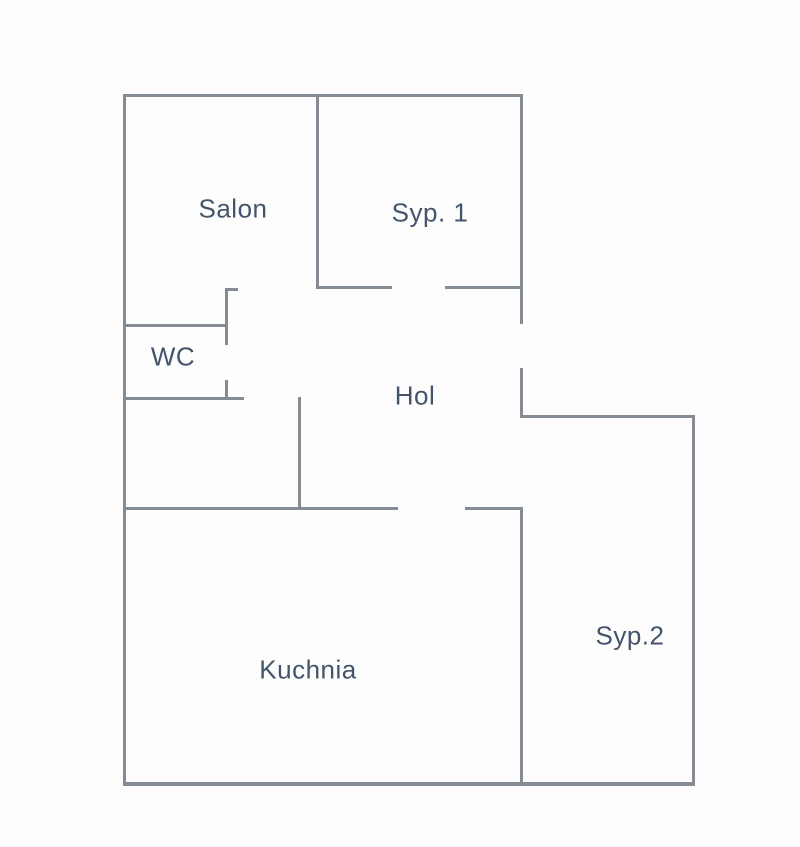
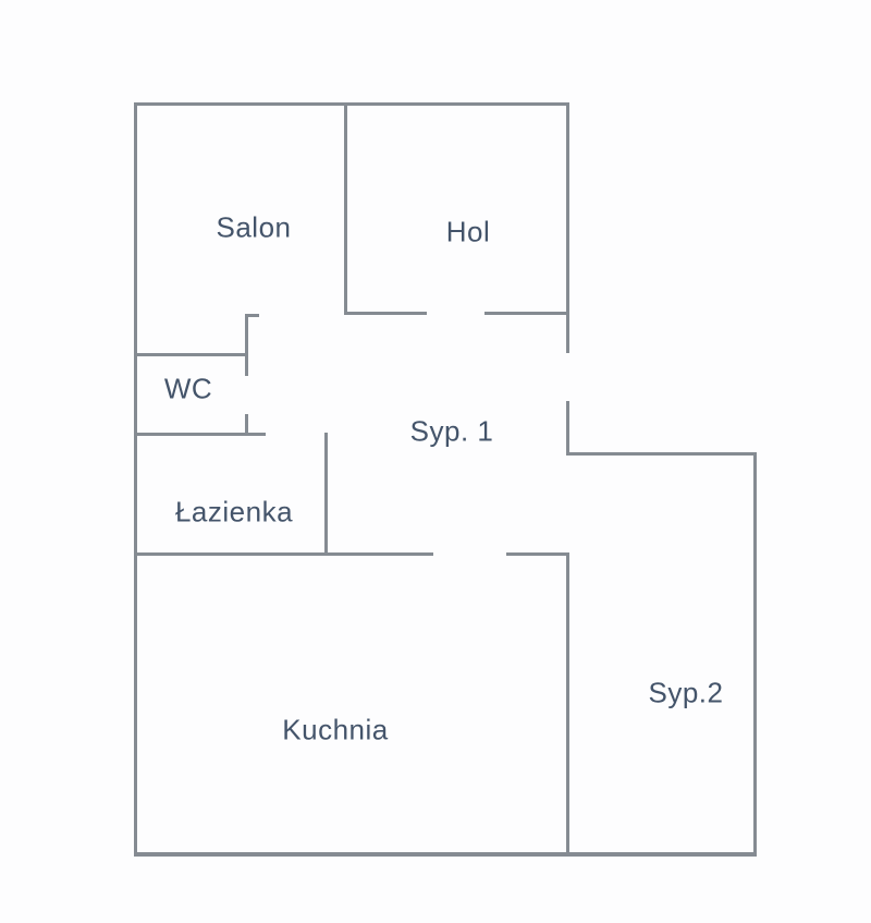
  Salon
- Syp. 1
+ Hol
  WC
- Hol
+ Syp. 1
+ Łazienka
  Kuchnia
  Syp.2
